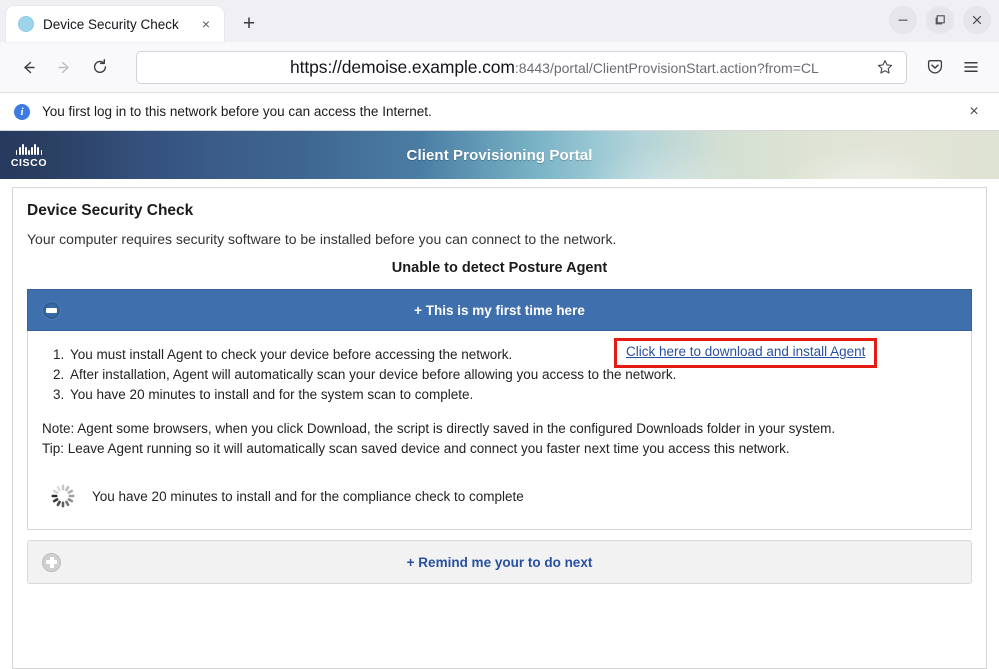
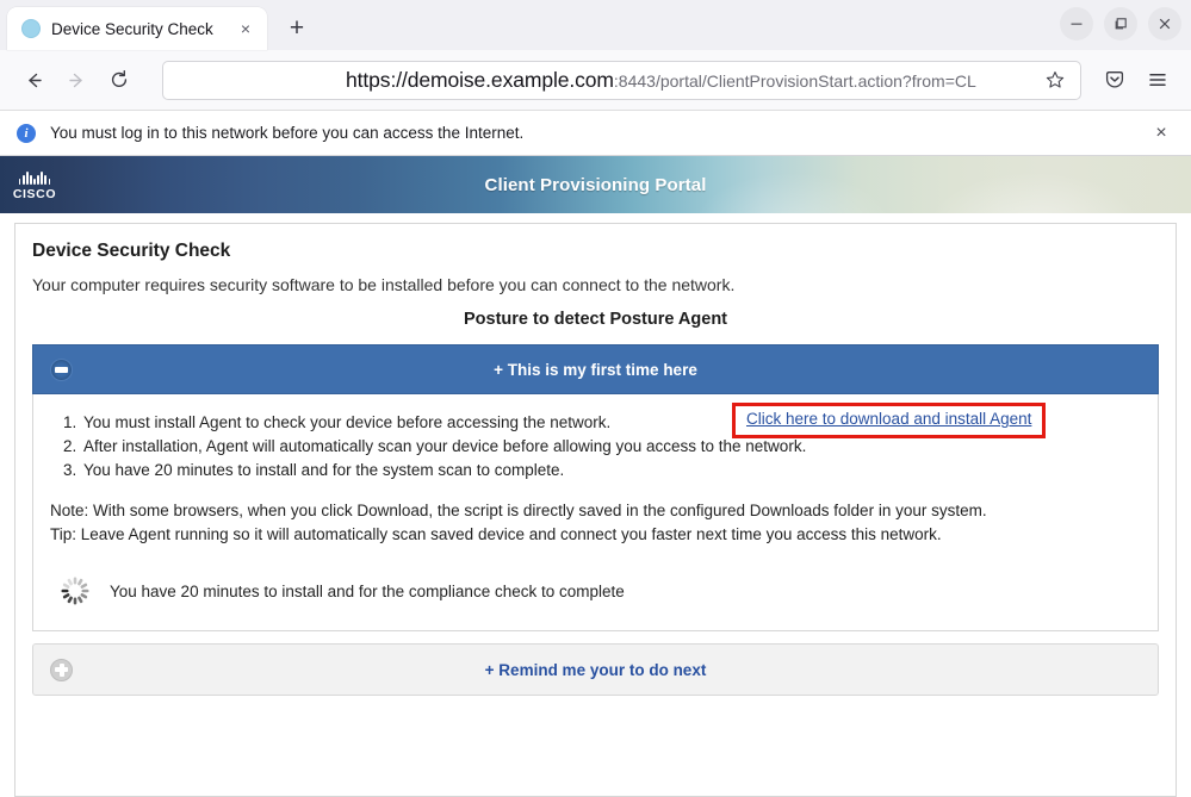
  Device Security Check
  ×
  +
  https://demoise.example.com
  :8443/portal/ClientProvisionStart.action?from=CL
  i
- You first log in to this network before you can access the Internet.
+ You must log in to this network before you can access the Internet.
  ×
  CISCO
  Client Provisioning Portal
  Device Security Check
  Your computer requires security software to be installed before you can connect to the network.
- Unable to detect Posture Agent
+ Posture to detect Posture Agent
  + This is my first time here
  You must install Agent to check your device before accessing the network.
  After installation, Agent will automatically scan your device before allowing you access to the network.
  You have 20 minutes to install and for the system scan to complete.
  Click here to download and install Agent
- Note: Agent some browsers, when you click Download, the script is directly saved in the configured Downloads folder in your system.
+ Note: With some browsers, when you click Download, the script is directly saved in the configured Downloads folder in your system.
  Tip: Leave Agent running so it will automatically scan saved device and connect you faster next time you access this network.
  You have 20 minutes to install and for the compliance check to complete
  + Remind me your to do next
